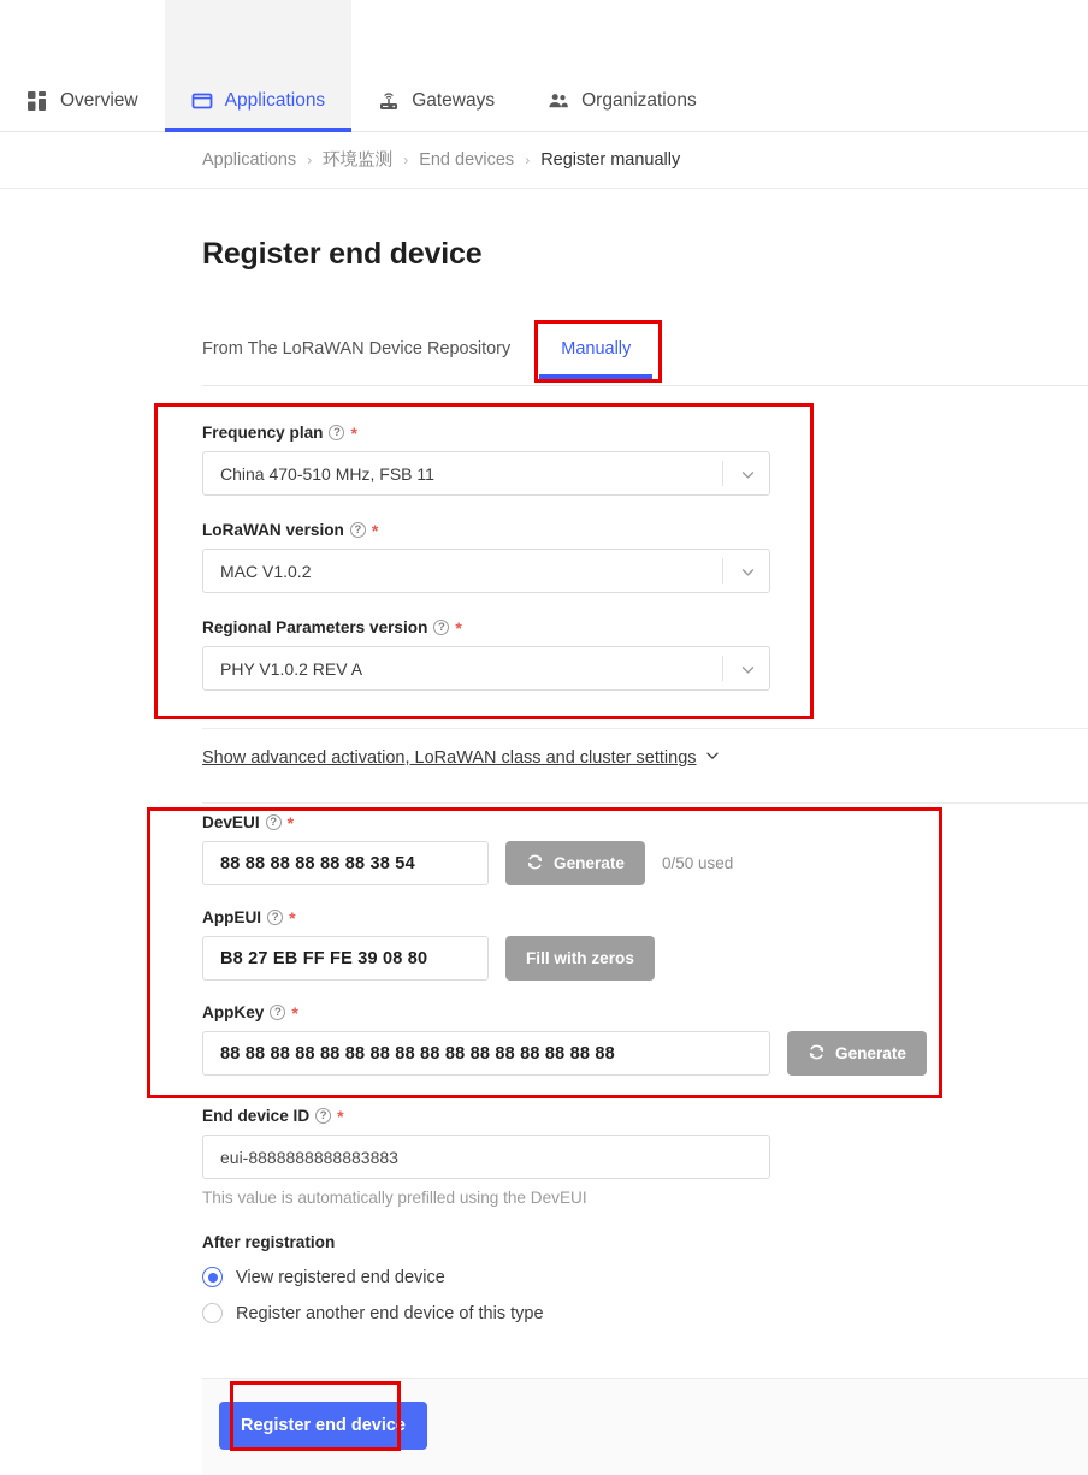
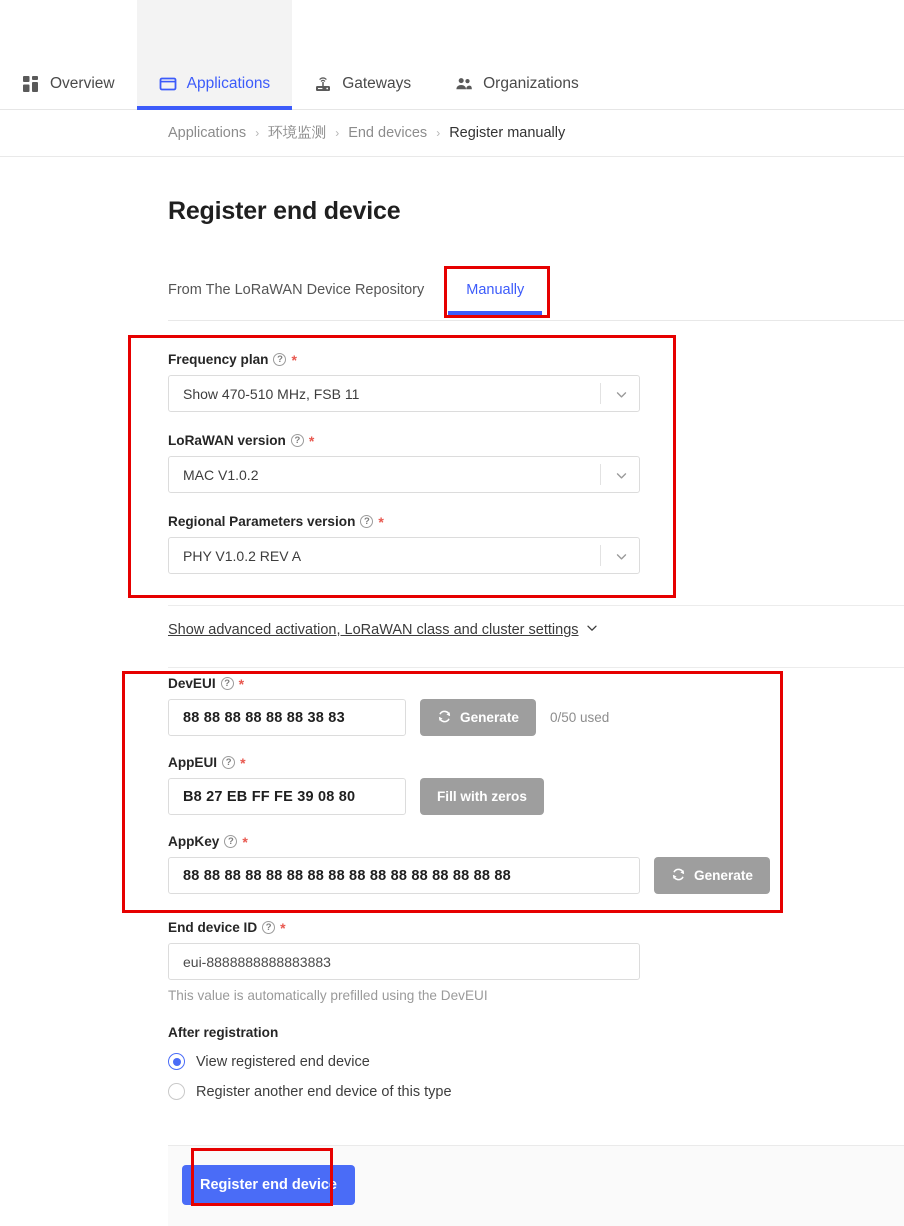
  Overview
  Applications
  Gateways
  Organizations
  Applications
  ›
  环境监测
  ›
  End devices
  ›
  Register manually
  Register end device
  From The LoRaWAN Device Repository
  Manually
  Frequency plan
  ?
  *
- China 470-510 MHz, FSB 11
+ Show 470-510 MHz, FSB 11
  LoRaWAN version
  ?
  *
  MAC V1.0.2
  Regional Parameters version
  ?
  *
  PHY V1.0.2 REV A
  Show advanced activation, LoRaWAN class and cluster settings
  DevEUI
  ?
  *
- 88 88 88 88 88 88 38 54
+ 88 88 88 88 88 88 38 83
  Generate
  0/50 used
  AppEUI
  ?
  *
  B8 27 EB FF FE 39 08 80
  Fill with zeros
  AppKey
  ?
  *
  88 88 88 88 88 88 88 88 88 88 88 88 88 88 88 88
  Generate
  End device ID
  ?
  *
  eui-8888888888883883
  This value is automatically prefilled using the DevEUI
  After registration
  View registered end device
  Register another end device of this type
  Register end device
